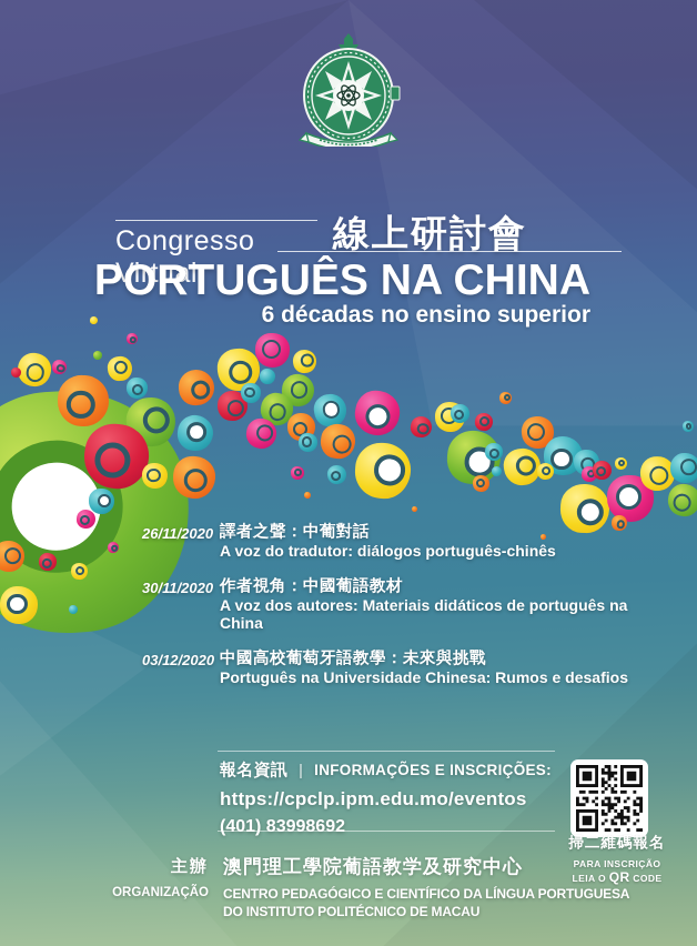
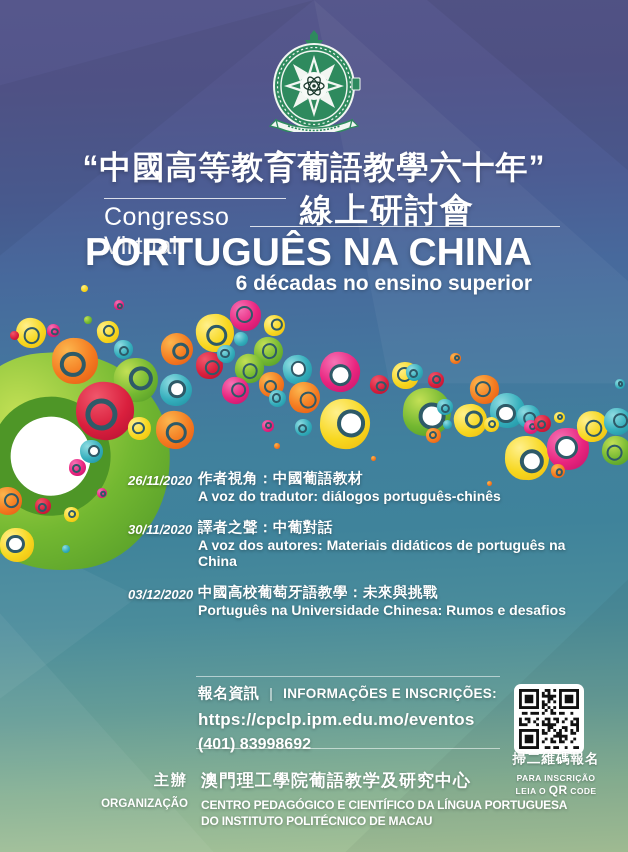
+ “中國高等教育葡語教學六十年”
  Congresso Virtual
  線上研討會
  PORTUGUÊS NA CHINA
  6 décadas no ensino superior
  26/11/2020
- 譯者之聲：中葡對話
+ 作者視角：中國葡語教材
  A voz do tradutor: diálogos português-chinês
  30/11/2020
- 作者視角：中國葡語教材
+ 譯者之聲：中葡對話
  A voz dos autores: Materiais didáticos de português na China
  03/12/2020
  中國高校葡萄牙語教學：未來與挑戰
  Português na Universidade Chinesa: Rumos e desafios
  報名資訊 | INFORMAÇÕES E INSCRIÇÕES:
  https://cpclp.ipm.edu.mo/eventos
  (401) 83998692
  掃二維碼報名
  PARA INSCRIÇÃO
  LEIA O QR CODE
  主辦
  澳門理工學院葡語教学及研究中心
  ORGANIZAÇÃO
  CENTRO PEDAGÓGICO E CIENTÍFICO DA LÍNGUA PORTUGUESA
  DO INSTITUTO POLITÉCNICO DE MACAU
